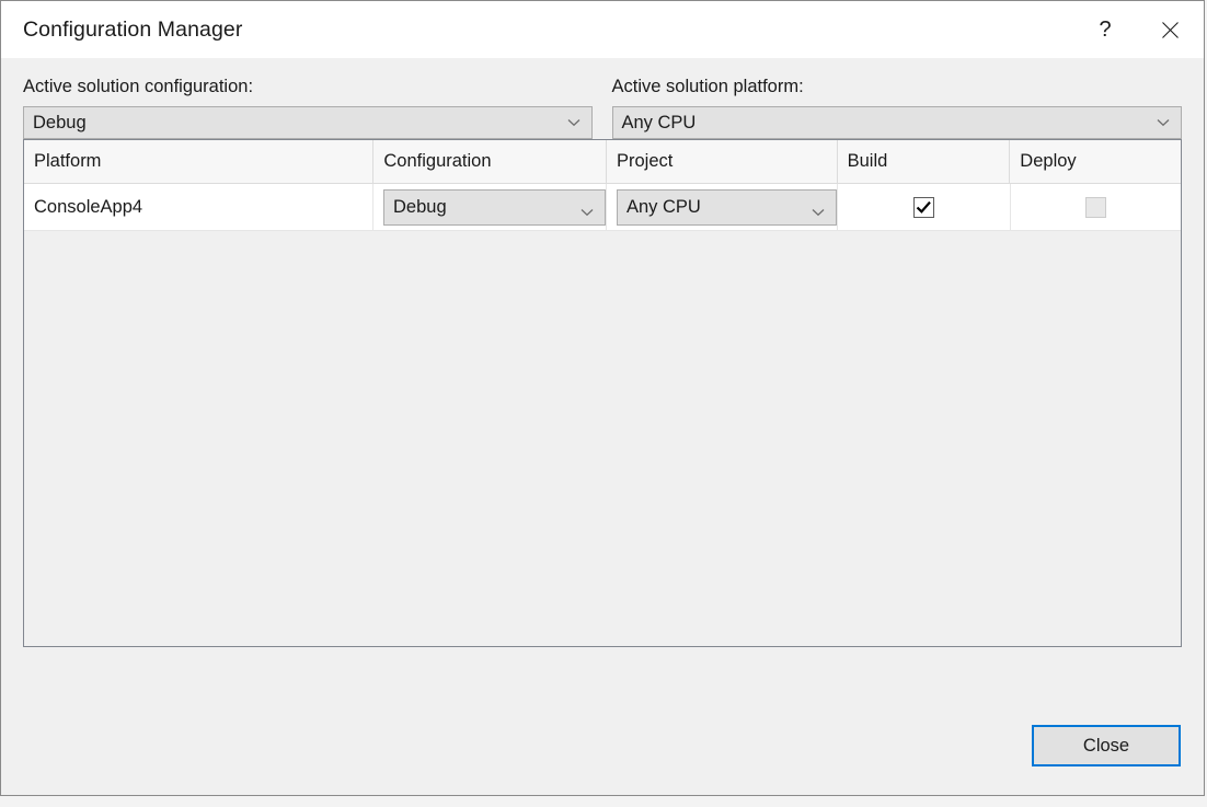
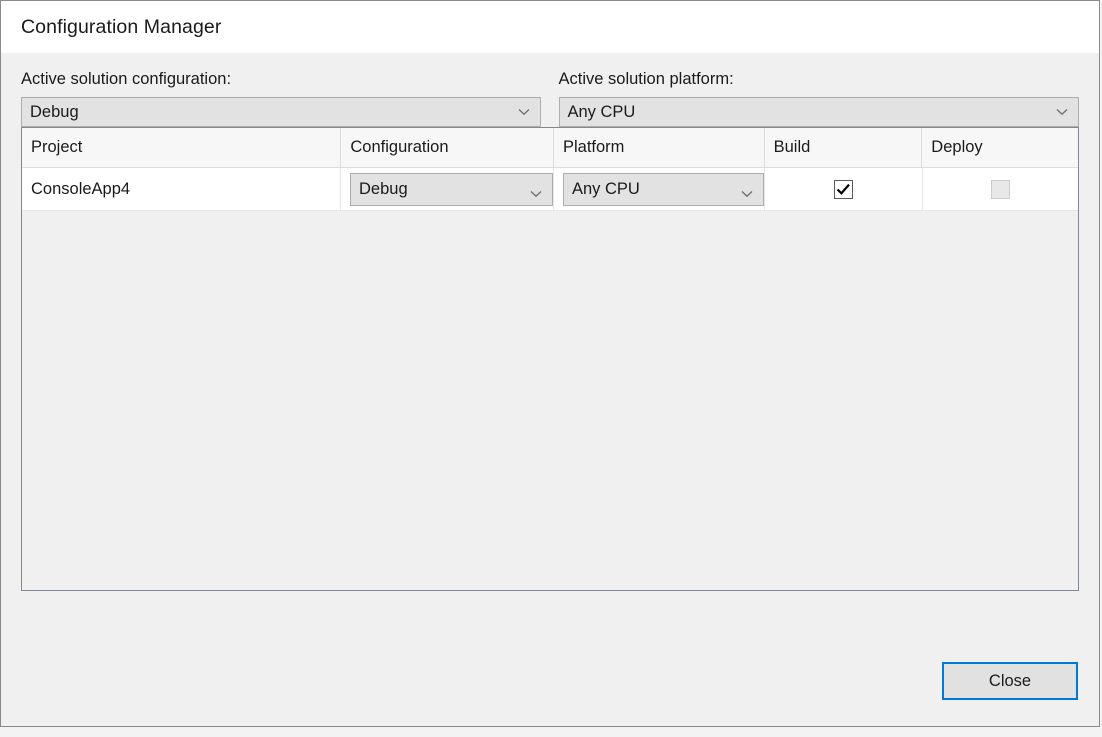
  Configuration Manager
- ?
  Active solution configuration:
  Debug
  Active solution platform:
  Any CPU
- Platform
+ Project
  Configuration
- Project
+ Platform
  Build
  Deploy
  ConsoleApp4
  Debug
  Any CPU
  Close
